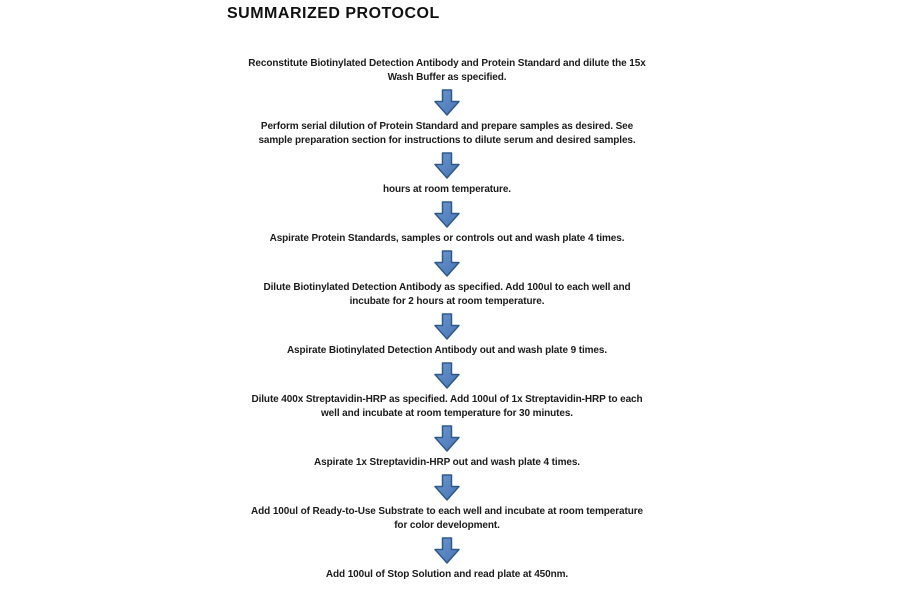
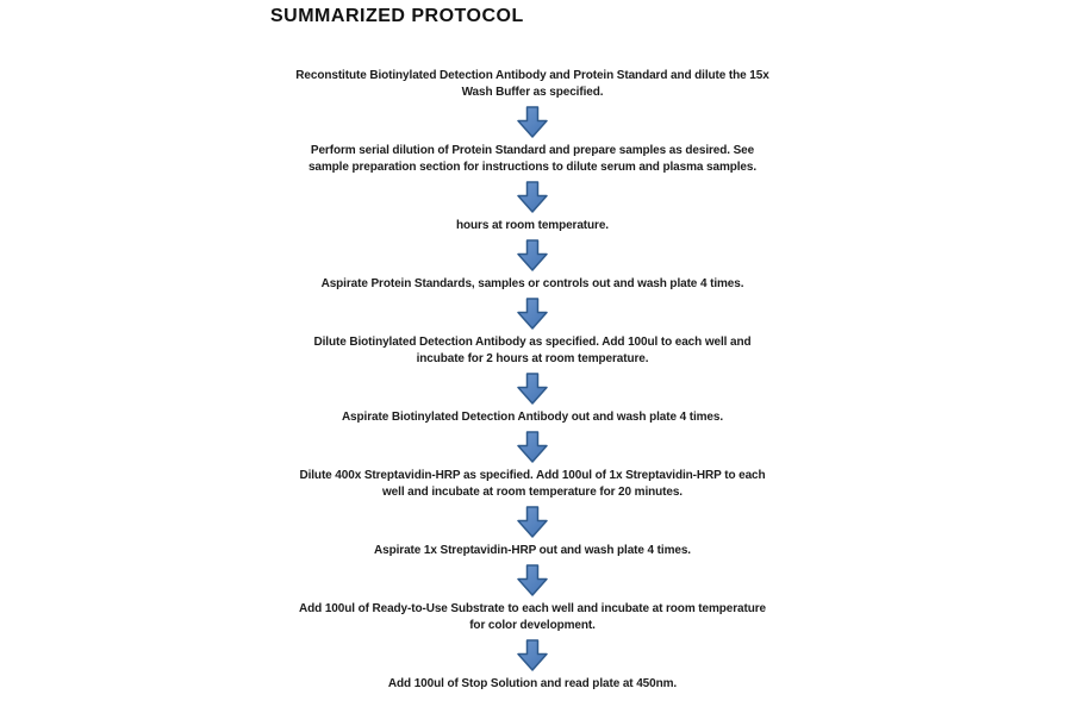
  SUMMARIZED PROTOCOL
  Reconstitute Biotinylated Detection Antibody and Protein Standard and dilute the 15x
  Wash Buffer as specified.
  Perform serial dilution of Protein Standard and prepare samples as desired. See
- sample preparation section for instructions to dilute serum and desired samples.
+ sample preparation section for instructions to dilute serum and plasma samples.
  hours at room temperature.
  Aspirate Protein Standards, samples or controls out and wash plate 4 times.
  Dilute Biotinylated Detection Antibody as specified. Add 100ul to each well and
  incubate for 2 hours at room temperature.
- Aspirate Biotinylated Detection Antibody out and wash plate 9 times.
+ Aspirate Biotinylated Detection Antibody out and wash plate 4 times.
  Dilute 400x Streptavidin-HRP as specified. Add 100ul of 1x Streptavidin-HRP to each
- well and incubate at room temperature for 30 minutes.
+ well and incubate at room temperature for 20 minutes.
  Aspirate 1x Streptavidin-HRP out and wash plate 4 times.
  Add 100ul of Ready-to-Use Substrate to each well and incubate at room temperature
  for color development.
  Add 100ul of Stop Solution and read plate at 450nm.
